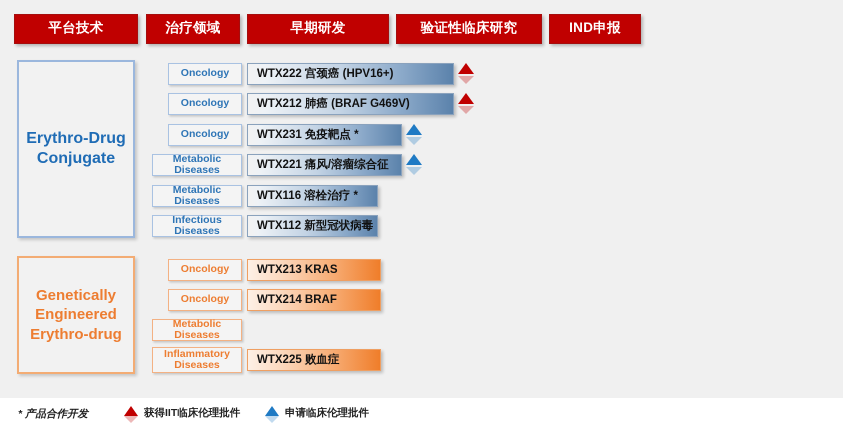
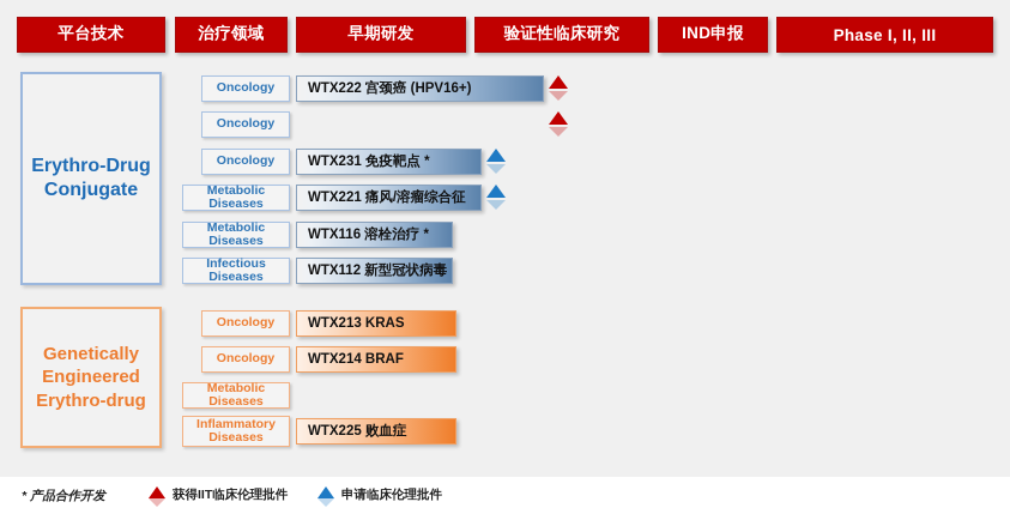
  平台技术
  治疗领域
  早期研发
  验证性临床研究
  IND申报
+ Phase I, II, III
  Erythro-Drug Conjugate
  Oncology
  Oncology
  Oncology
  Metabolic Diseases
  Metabolic Diseases
  Infectious Diseases
  WTX222 宫颈癌 (HPV16+)
- WTX212 肺癌 (BRAF G469V)
  WTX231 免疫靶点 *
  WTX221 痛风/溶瘤综合征
  WTX116 溶栓治疗 *
  WTX112 新型冠状病毒
  Genetically Engineered Erythro-drug
  Oncology
  Oncology
  Metabolic Diseases
  Inflammatory Diseases
  WTX213 KRAS
  WTX214 BRAF
  WTX225 败血症
  * 产品合作开发
  获得IIT临床伦理批件
  申请临床伦理批件
